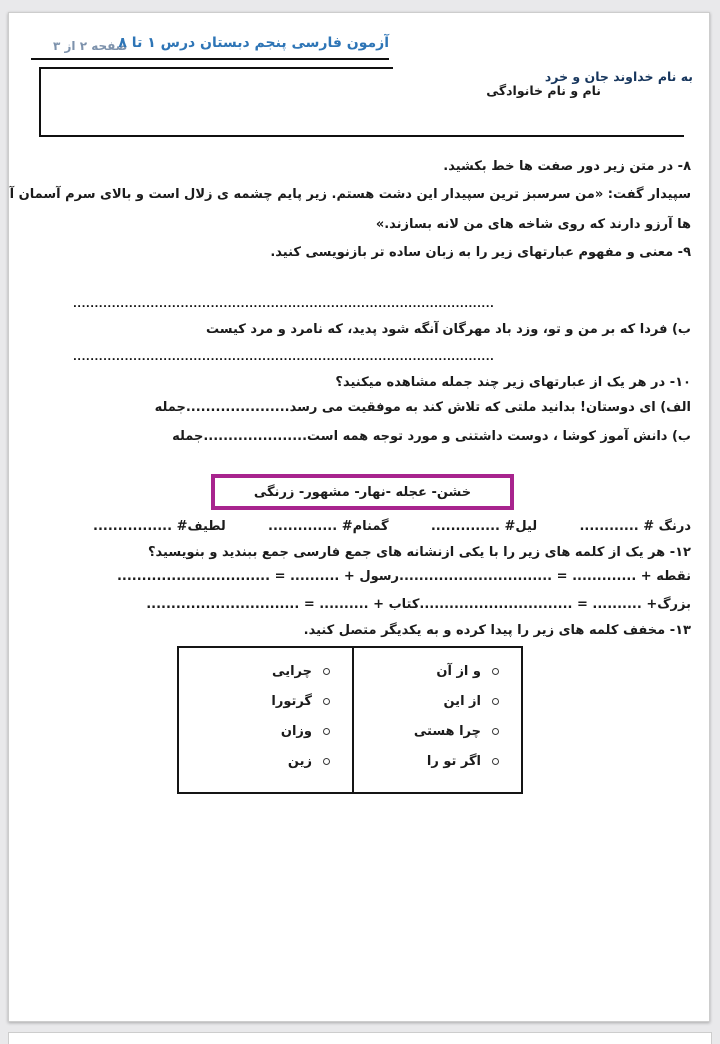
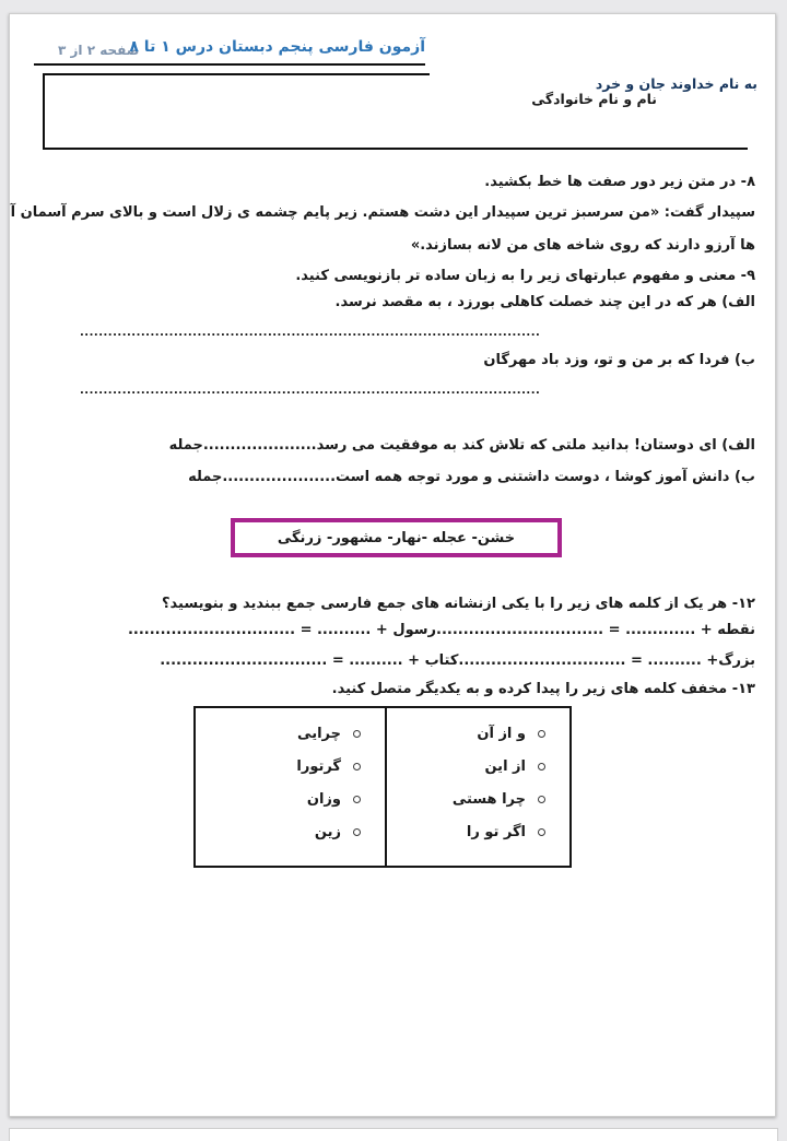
  صفحه ۲ از ۳
  آزمون فارسی پنجم دبستان درس ۱ تا ۸
  به نام خداوند جان و خرد
  نام و نام خانوادگی
  ۸- در متن زیر دور صفت ها خط بکشید.
  سپیدار گفت: «من سرسبز ترین سپیدار این دشت هستم. زیر پایم چشمه ی زلال است و بالای سرم آسمان آ
  ها آرزو دارند که روی شاخه های من لانه بسازند.»
  ۹- معنی و مفهوم عبارتهای زیر را به زبان ساده تر بازنویسی کنید.
+ الف) هر که در این چند خصلت کاهلی بورزد ، به مقصد نرسد.
  ..................................................................................................
  ب) فردا که بر من و تو، وزد باد مهرگان
- آنگه شود پدید، که نامرد و مرد کیست
  ..................................................................................................
- ۱۰- در هر یک از عبارتهای زیر چند جمله مشاهده میکنید؟
  الف) ای دوستان! بدانید ملتی که تلاش کند به موفقیت می رسد.
  ....................جمله
  ب) دانش آموز کوشا ، دوست داشتنی و مورد توجه همه است.
  ....................جمله
  خشن- عجله -نهار- مشهور- زرنگی
- درنگ # ............
- لیل# ..............
- گمنام# ..............
- لطیف# ................
  ۱۲- هر یک از کلمه های زیر را با یکی ازنشانه های جمع فارسی جمع ببندید و بنویسید؟
  نقطه + ............. = ...............................
  رسول + .......... = ...............................
  بزرگ+ .......... = ...............................
  کتاب + .......... = ...............................
  ۱۳- مخفف کلمه های زیر را پیدا کرده و به یکدیگر متصل کنید.
  و از آن
  از این
  چرا هستی
  اگر تو را
  چرایی
  گرتورا
  وزان
  زین
